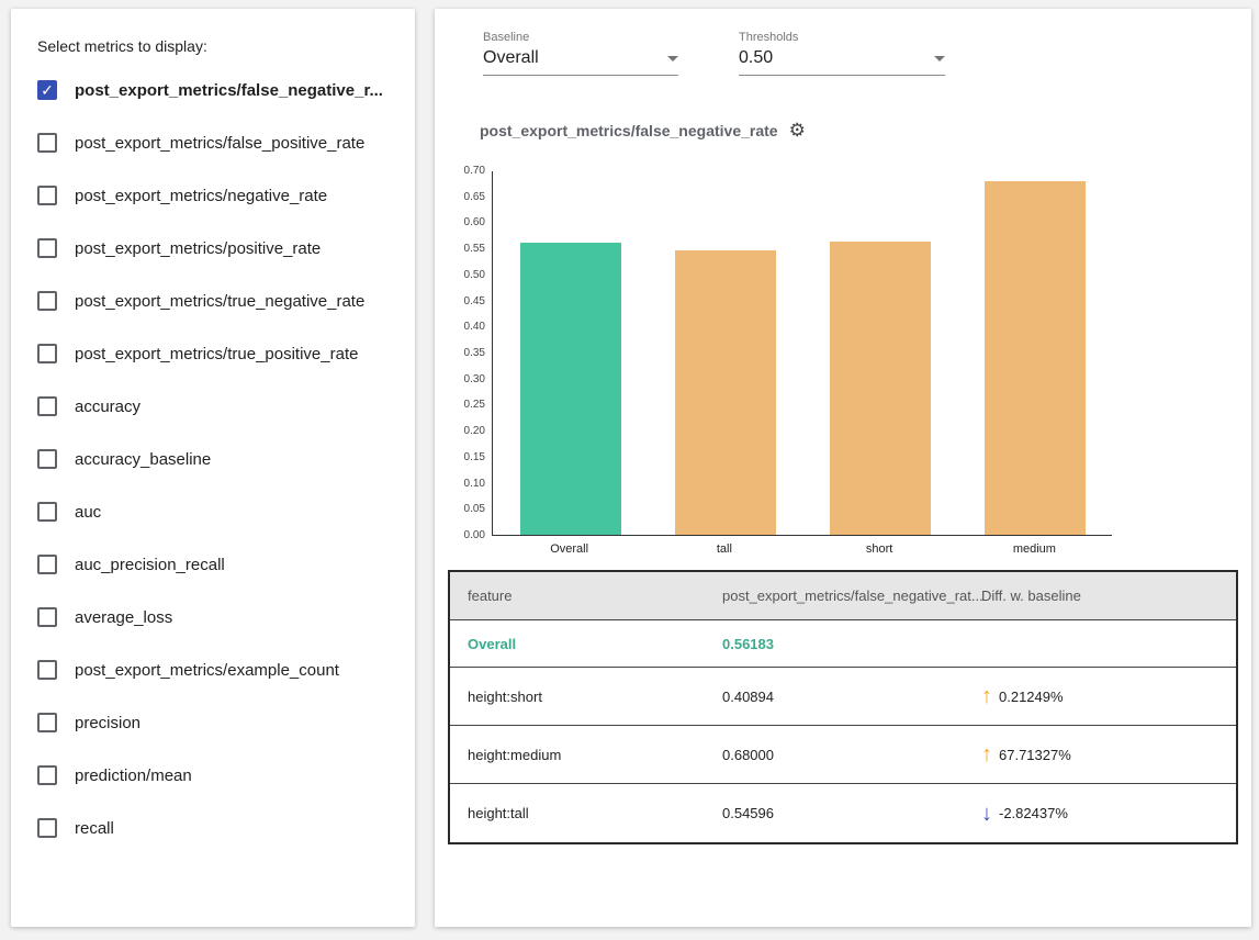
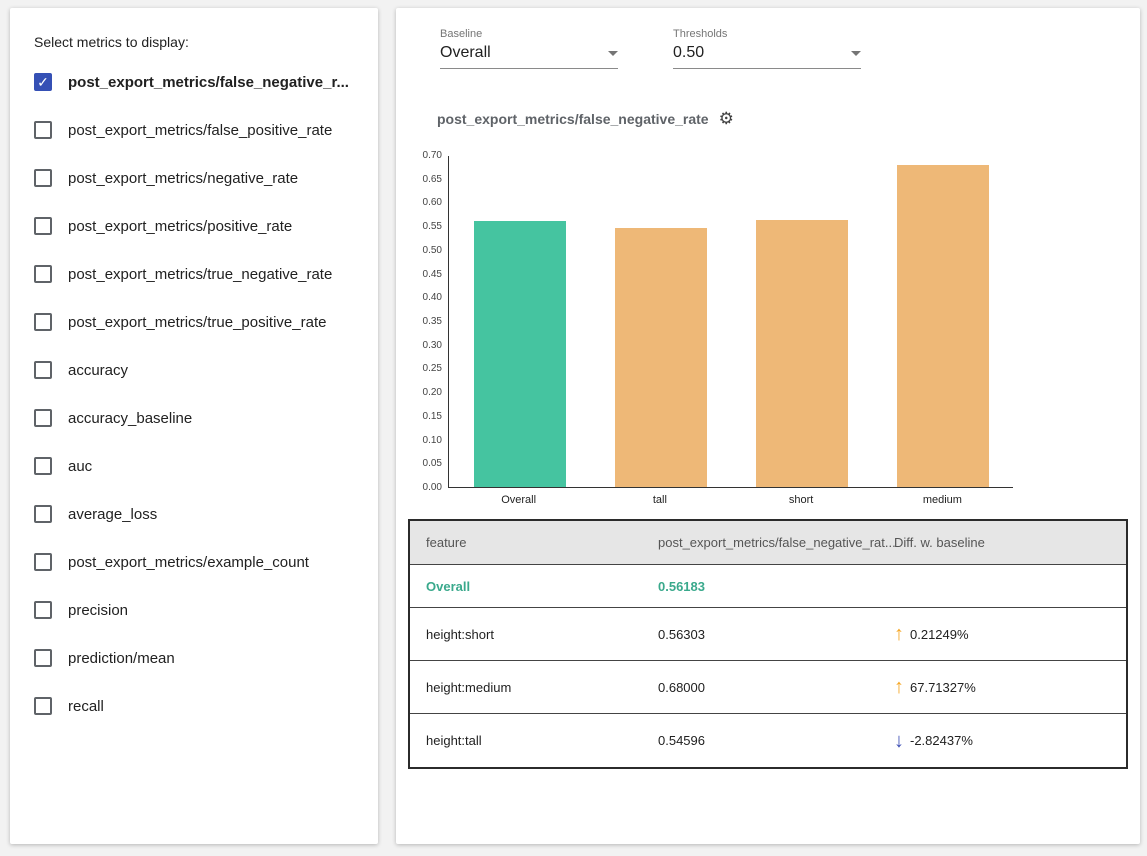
  Select metrics to display:
  ✓
  post_export_metrics/false_negative_r...
  post_export_metrics/false_positive_rate
  post_export_metrics/negative_rate
  post_export_metrics/positive_rate
  post_export_metrics/true_negative_rate
  post_export_metrics/true_positive_rate
  accuracy
  accuracy_baseline
  auc
- auc_precision_recall
  average_loss
  post_export_metrics/example_count
  precision
  prediction/mean
  recall
  Baseline
  Overall
  Thresholds
  0.50
  post_export_metrics/false_negative_rate
  ⚙
  0.00
  0.05
  0.10
  0.15
  0.20
  0.25
  0.30
  0.35
  0.40
  0.45
  0.50
  0.55
  0.60
  0.65
  0.70
  Overall
  tall
  short
  medium
  feature
  post_export_metrics/false_negative_rat...
  Diff. w. baseline
  Overall
  0.56183
  height:short
- 0.40894
+ 0.56303
  ↑
  0.21249%
  height:medium
  0.68000
  ↑
  67.71327%
  height:tall
  0.54596
  ↓
  -2.82437%
